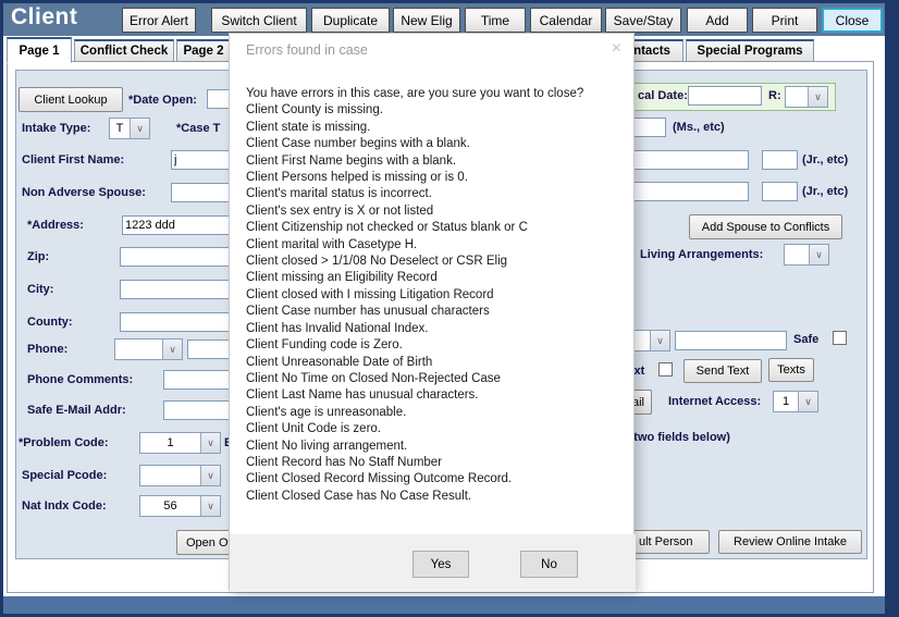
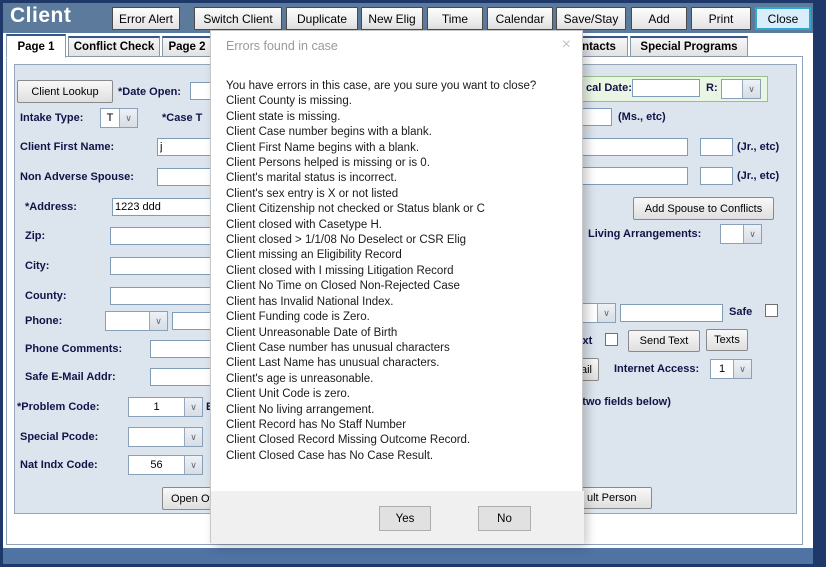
  Client
  Error Alert
  Switch Client
  Duplicate
  New Elig
  Time
  Calendar
  Save/Stay
  Add
  Print
  Close
  Page 1
  Conflict Check
  Page 2
  ntacts
  Special Programs
  Client Lookup
  *Date Open:
  Intake Type:
  T
  ∨
  *Case T
  Client First Name:
  j
  Non Adverse Spouse:
  *Address:
  1223 ddd
  Zip:
  City:
  County:
  Phone:
  ∨
  Phone Comments:
  Safe E-Mail Addr:
  *Problem Code:
  1
  ∨
  Special Pcode:
  ∨
  Nat Indx Code:
  56
  ∨
  Open O
  cal Date:
  R:
  ∨
  (Ms., etc)
  (Jr., etc)
  (Jr., etc)
  Add Spouse to Conflicts
  Living Arrangements:
  ∨
  ∨
  Safe
  Send Text
  Texts
  ail
  Internet Access:
  1
  ∨
  two fields below)
  ult Person
- Review Online Intake
  Errors found in case
  ×
  You have errors in this case, are you sure you want to close?
  Client County is missing.
  Client state is missing.
  Client Case number begins with a blank.
  Client First Name begins with a blank.
  Client Persons helped is missing or is 0.
  Client's marital status is incorrect.
  Client's sex entry is X or not listed
  Client Citizenship not checked or Status blank or C
- Client marital with Casetype H.
+ Client closed with Casetype H.
  Client closed > 1/1/08 No Deselect or CSR Elig
  Client missing an Eligibility Record
  Client closed with I missing Litigation Record
- Client Case number has unusual characters
+ Client No Time on Closed Non-Rejected Case
  Client has Invalid National Index.
  Client Funding code is Zero.
  Client Unreasonable Date of Birth
- Client No Time on Closed Non-Rejected Case
+ Client Case number has unusual characters
  Client Last Name has unusual characters.
  Client's age is unreasonable.
  Client Unit Code is zero.
  Client No living arrangement.
  Client Record has No Staff Number
  Client Closed Record Missing Outcome Record.
  Client Closed Case has No Case Result.
  Yes
  No
